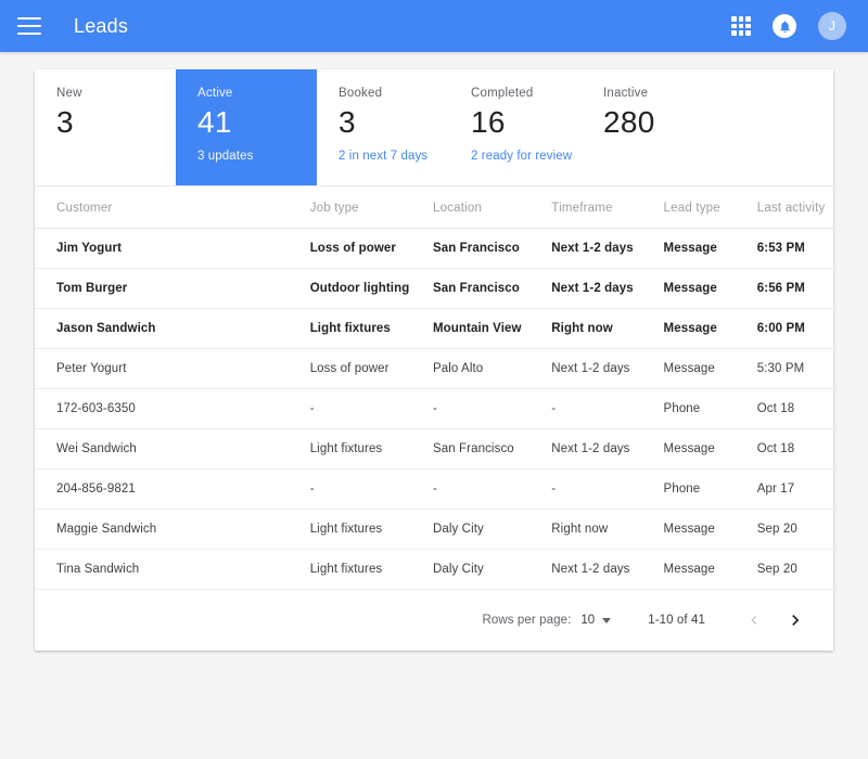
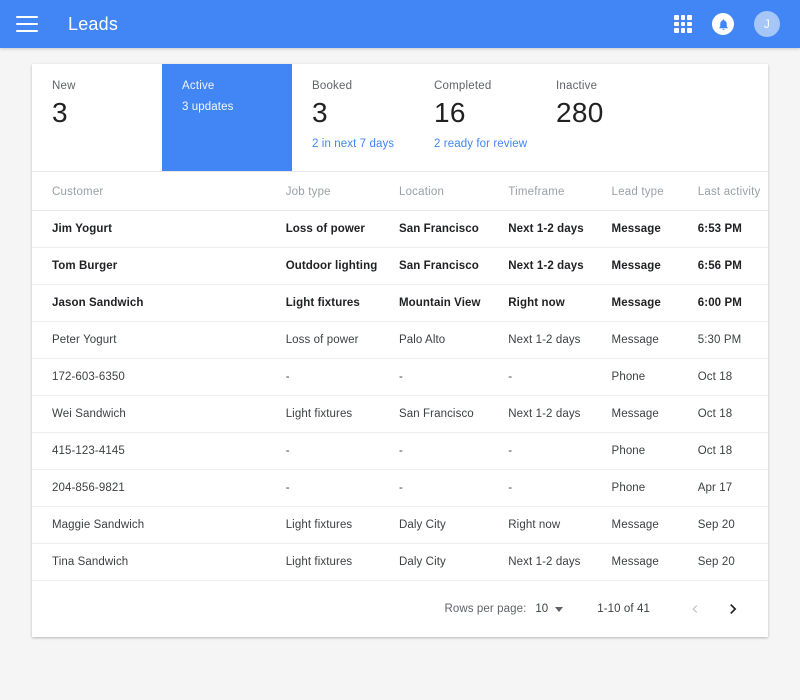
  Leads
  J
  New
  3
  Active
- 41
  3 updates
  Booked
  3
  2 in next 7 days
  Completed
  16
  2 ready for review
  Inactive
  280
  Customer	Job type	Location	Timeframe	Lead type	Last activity
  Jim Yogurt	Loss of power	San Francisco	Next 1-2 days	Message	6:53 PM
  Tom Burger	Outdoor lighting	San Francisco	Next 1-2 days	Message	6:56 PM
  Jason Sandwich	Light fixtures	Mountain View	Right now	Message	6:00 PM
  Peter Yogurt	Loss of power	Palo Alto	Next 1-2 days	Message	5:30 PM
  172-603-6350	-	-	-	Phone	Oct 18
  Wei Sandwich	Light fixtures	San Francisco	Next 1-2 days	Message	Oct 18
+ 415-123-4145	-	-	-	Phone	Oct 18
  204-856-9821	-	-	-	Phone	Apr 17
  Maggie Sandwich	Light fixtures	Daly City	Right now	Message	Sep 20
  Tina Sandwich	Light fixtures	Daly City	Next 1-2 days	Message	Sep 20
  Rows per page:
  10
  1-10 of 41
